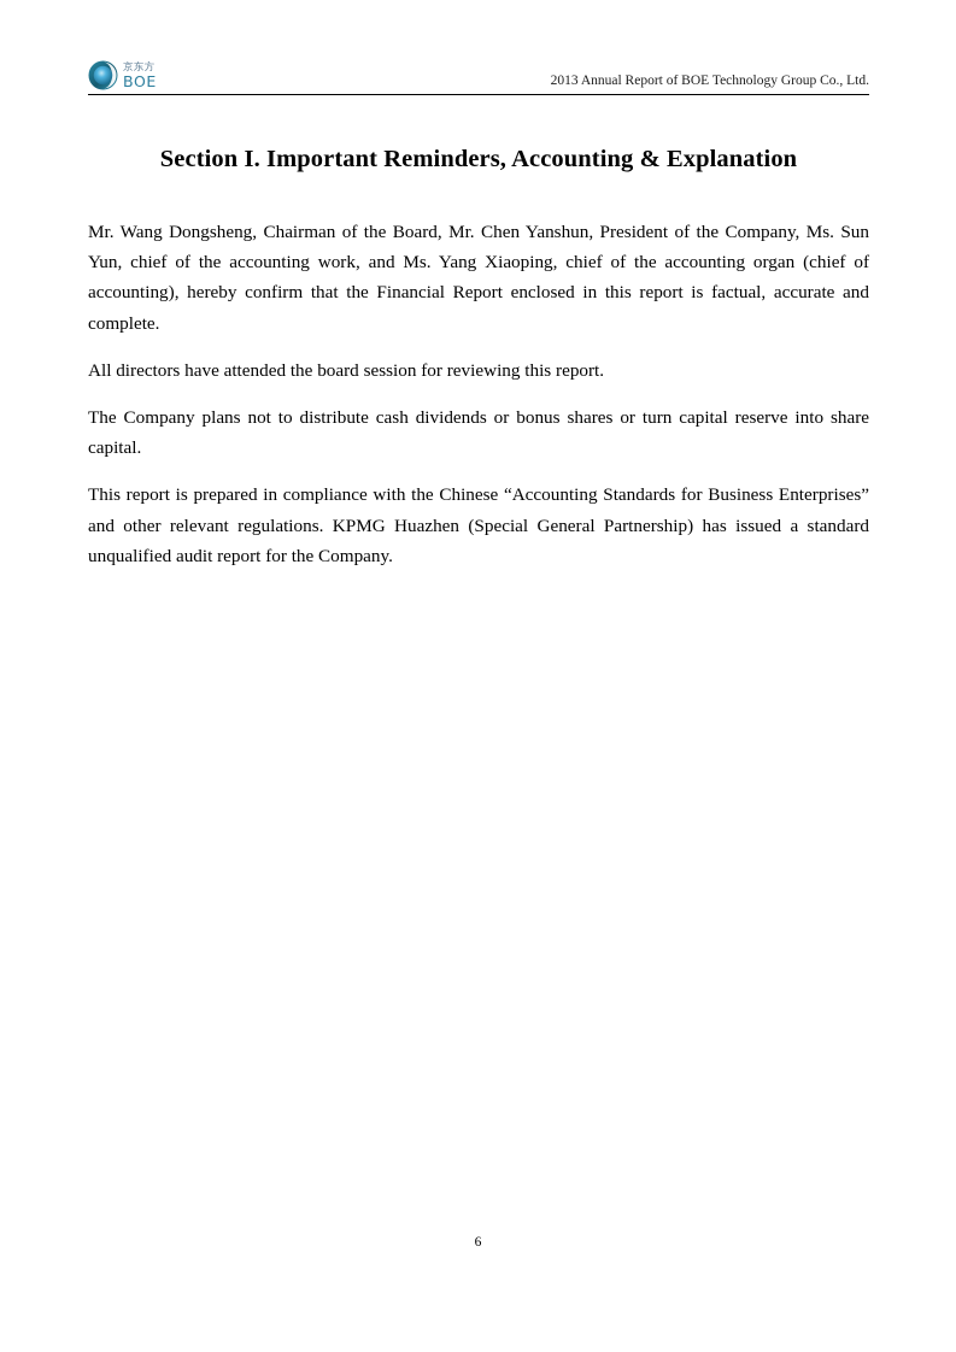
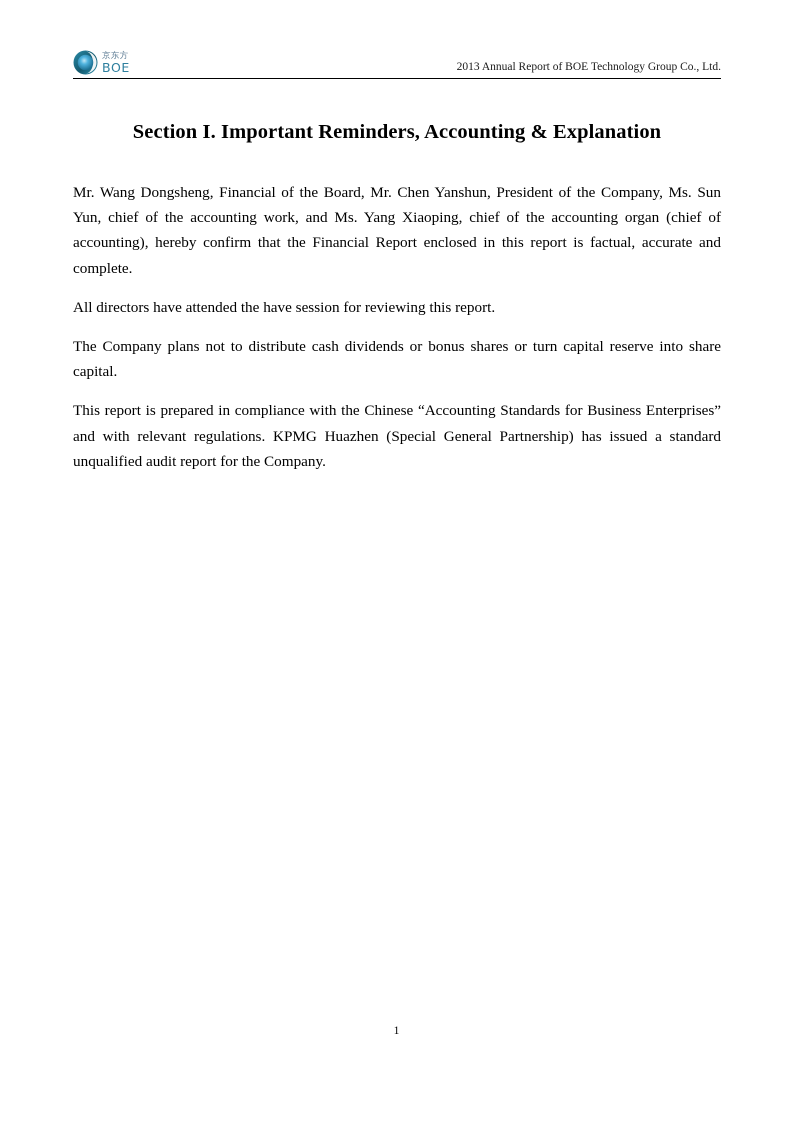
  京东方
  BOE
  2013 Annual Report of BOE Technology Group Co., Ltd.
  Section I. Important Reminders, Accounting & Explanation
- Mr. Wang Dongsheng, Chairman of the Board, Mr. Chen Yanshun, President of the Company, Ms. Sun Yun, chief of the accounting work, and Ms. Yang Xiaoping, chief of the accounting organ (chief of accounting), hereby confirm that the Financial Report enclosed in this report is factual, accurate and complete.
+ Mr. Wang Dongsheng, Financial of the Board, Mr. Chen Yanshun, President of the Company, Ms. Sun Yun, chief of the accounting work, and Ms. Yang Xiaoping, chief of the accounting organ (chief of accounting), hereby confirm that the Financial Report enclosed in this report is factual, accurate and complete.
- All directors have attended the board session for reviewing this report.
+ All directors have attended the have session for reviewing this report.
  The Company plans not to distribute cash dividends or bonus shares or turn capital reserve into share capital.
- This report is prepared in compliance with the Chinese “Accounting Standards for Business Enterprises” and other relevant regulations. KPMG Huazhen (Special General Partnership) has issued a standard unqualified audit report for the Company.
+ This report is prepared in compliance with the Chinese “Accounting Standards for Business Enterprises” and with relevant regulations. KPMG Huazhen (Special General Partnership) has issued a standard unqualified audit report for the Company.
- 6
+ 1
